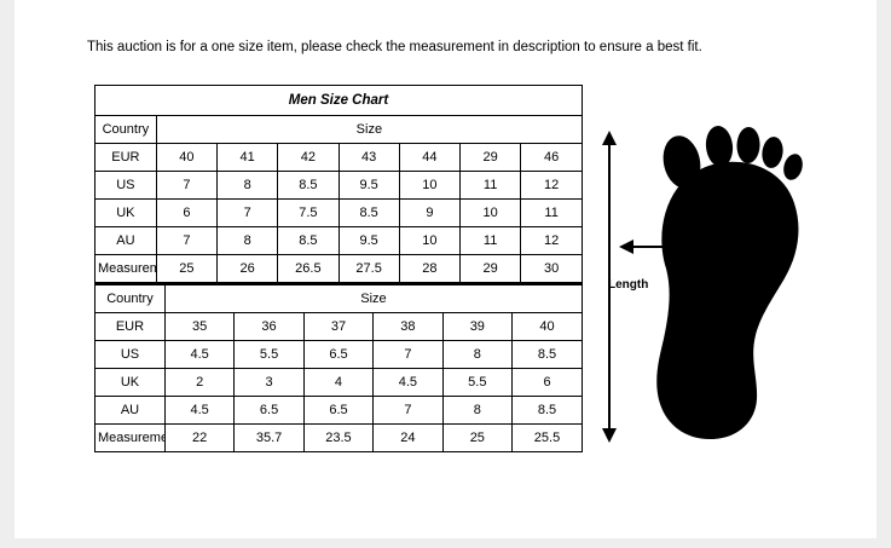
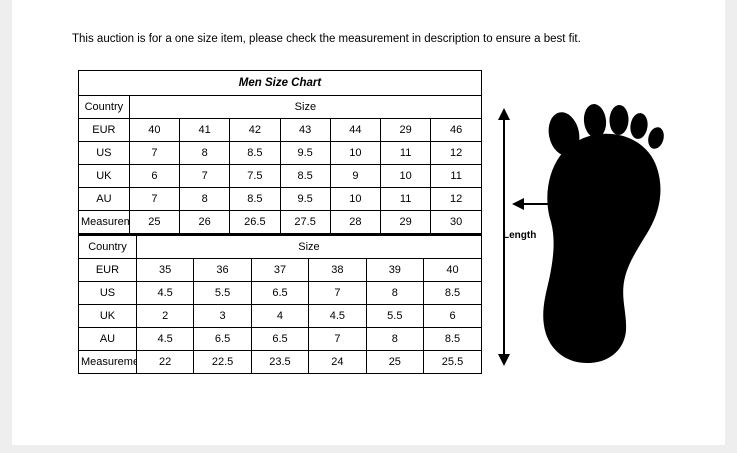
  This auction is for a one size item, please check the measurement in description to ensure a best fit.
  Men Size Chart
  Country	Size
  EUR	40	41	42	43	44	29	46
  US	7	8	8.5	9.5	10	11	12
  UK	6	7	7.5	8.5	9	10	11
  AU	7	8	8.5	9.5	10	11	12
  Measurem	25	26	26.5	27.5	28	29	30
  Country	Size
  EUR	35	36	37	38	39	40
  US	4.5	5.5	6.5	7	8	8.5
  UK	2	3	4	4.5	5.5	6
  AU	4.5	6.5	6.5	7	8	8.5
- Measureme	22	35.7	23.5	24	25	25.5
+ Measureme	22	22.5	23.5	24	25	25.5
  Width
  Length
